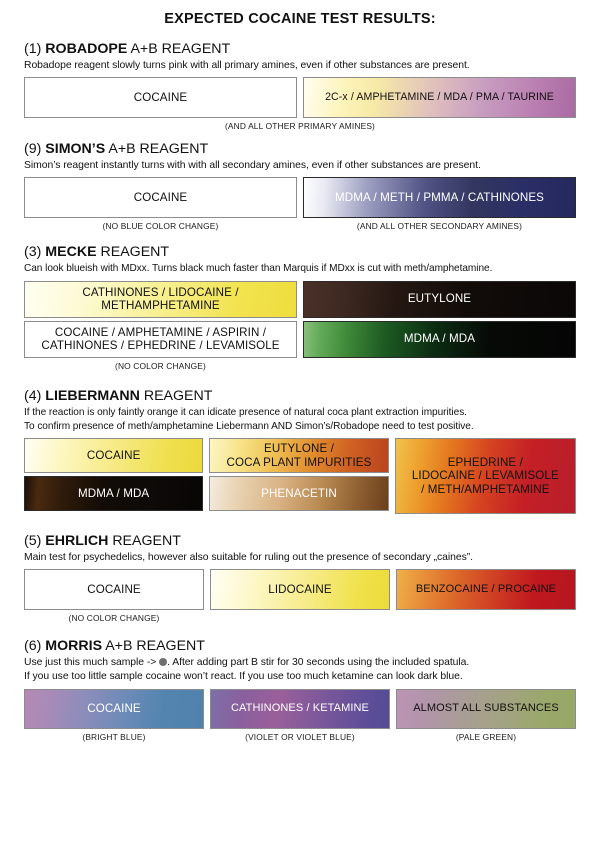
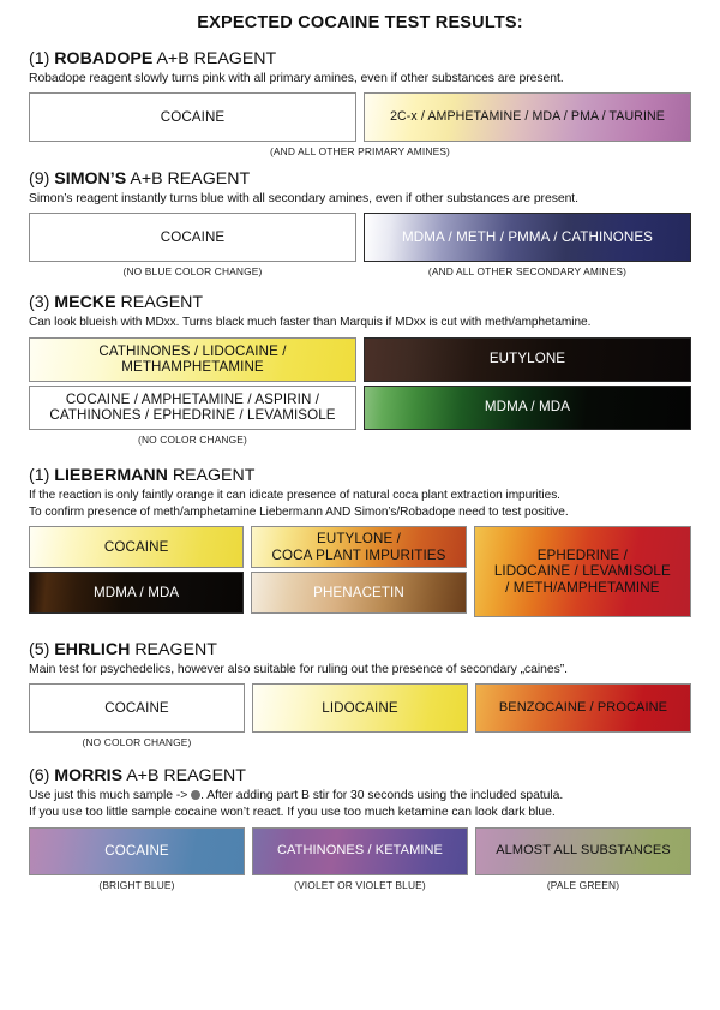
  EXPECTED COCAINE TEST RESULTS:
  (1) ROBADOPE A+B REAGENT
  Robadope reagent slowly turns pink with all primary amines, even if other substances are present.
  COCAINE
  2C-x / AMPHETAMINE / MDA / PMA / TAURINE
  (AND ALL OTHER PRIMARY AMINES)
  (9) SIMON’S A+B REAGENT
- Simon’s reagent instantly turns with with all secondary amines, even if other substances are present.
+ Simon’s reagent instantly turns blue with all secondary amines, even if other substances are present.
  COCAINE
  MDMA / METH / PMMA / CATHINONES
  (NO BLUE COLOR CHANGE)
  (AND ALL OTHER SECONDARY AMINES)
  (3) MECKE REAGENT
  Can look blueish with MDxx. Turns black much faster than Marquis if MDxx is cut with meth/amphetamine.
  CATHINONES / LIDOCAINE /
  METHAMPHETAMINE
  EUTYLONE
  COCAINE / AMPHETAMINE / ASPIRIN /
  CATHINONES / EPHEDRINE / LEVAMISOLE
  MDMA / MDA
  (NO COLOR CHANGE)
- (4) LIEBERMANN REAGENT
+ (1) LIEBERMANN REAGENT
  If the reaction is only faintly orange it can idicate presence of natural coca plant extraction impurities.
  To confirm presence of meth/amphetamine Liebermann AND Simon’s/Robadope need to test positive.
  COCAINE
  MDMA / MDA
  EUTYLONE /
  COCA PLANT IMPURITIES
  PHENACETIN
  EPHEDRINE /
  LIDOCAINE / LEVAMISOLE
  / METH/AMPHETAMINE
  (5) EHRLICH REAGENT
  Main test for psychedelics, however also suitable for ruling out the presence of secondary „caines”.
  COCAINE
  LIDOCAINE
  BENZOCAINE / PROCAINE
  (NO COLOR CHANGE)
  (6) MORRIS A+B REAGENT
  Use just this much sample -> . After adding part B stir for 30 seconds using the included spatula.
  If you use too little sample cocaine won’t react. If you use too much ketamine can look dark blue.
  COCAINE
  CATHINONES / KETAMINE
  ALMOST ALL SUBSTANCES
  (BRIGHT BLUE)
  (VIOLET OR VIOLET BLUE)
  (PALE GREEN)
